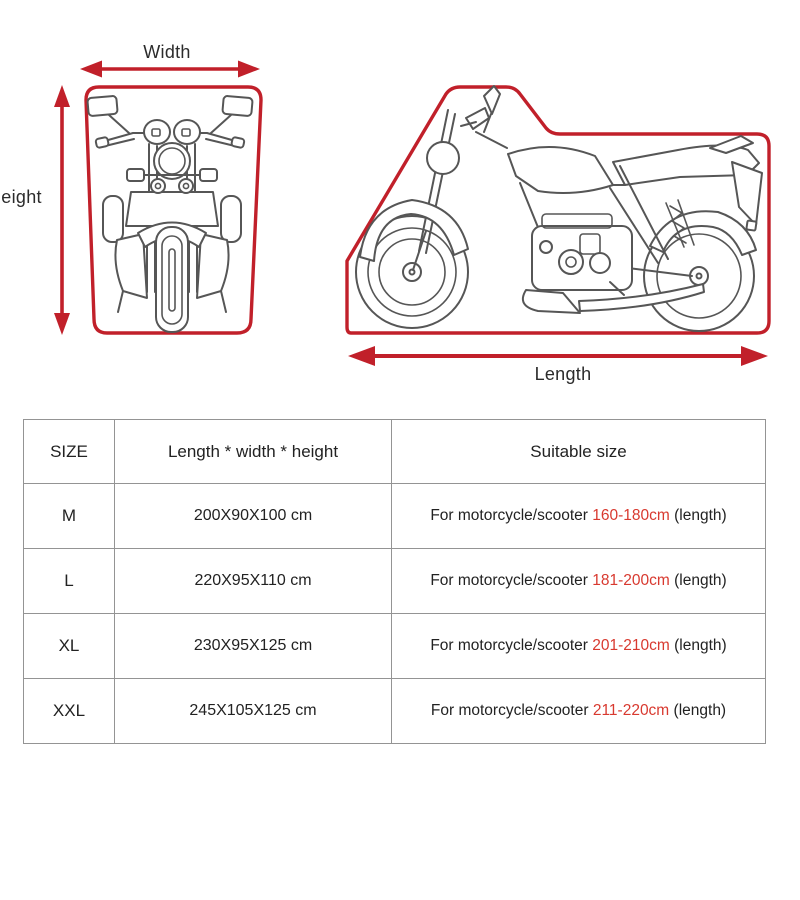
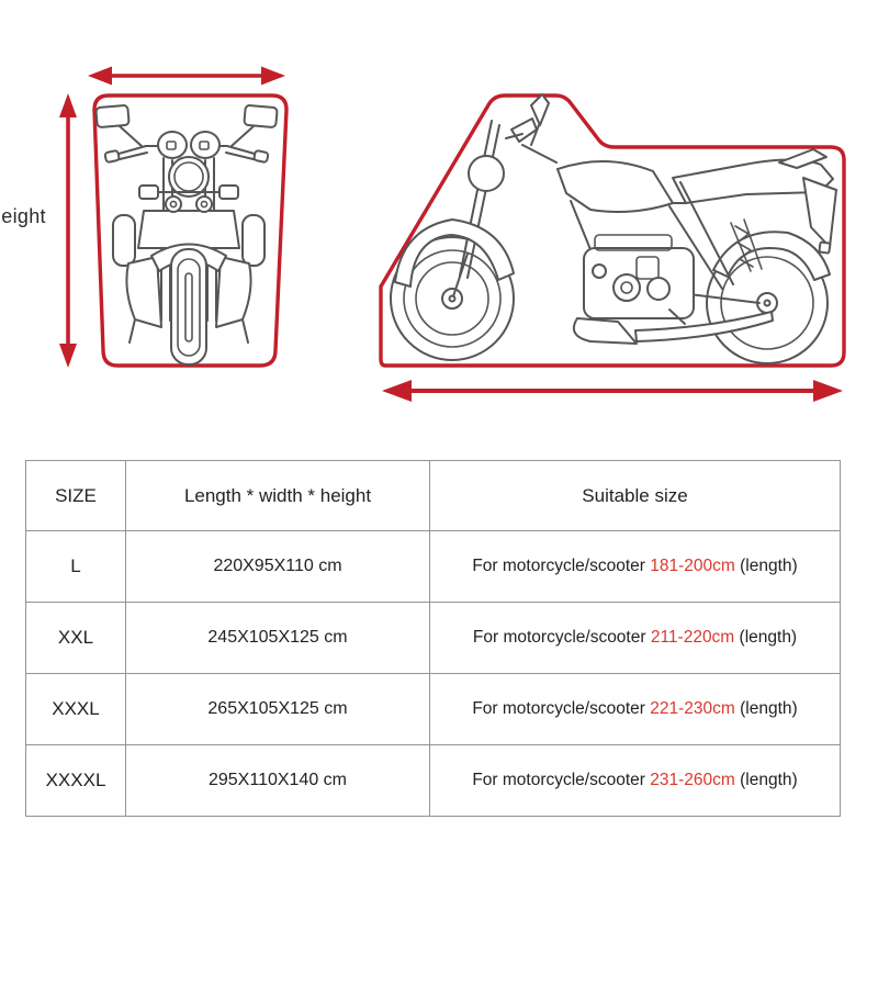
- Width
  eight
- Length
  SIZE	Length * width * height	Suitable size
- M	200X90X100 cm	For motorcycle/scooter 160-180cm (length)
  L	220X95X110 cm	For motorcycle/scooter 181-200cm (length)
- XL	230X95X125 cm	For motorcycle/scooter 201-210cm (length)
  XXL	245X105X125 cm	For motorcycle/scooter 211-220cm (length)
+ XXXL	265X105X125 cm	For motorcycle/scooter 221-230cm (length)
+ XXXXL	295X110X140 cm	For motorcycle/scooter 231-260cm (length)
